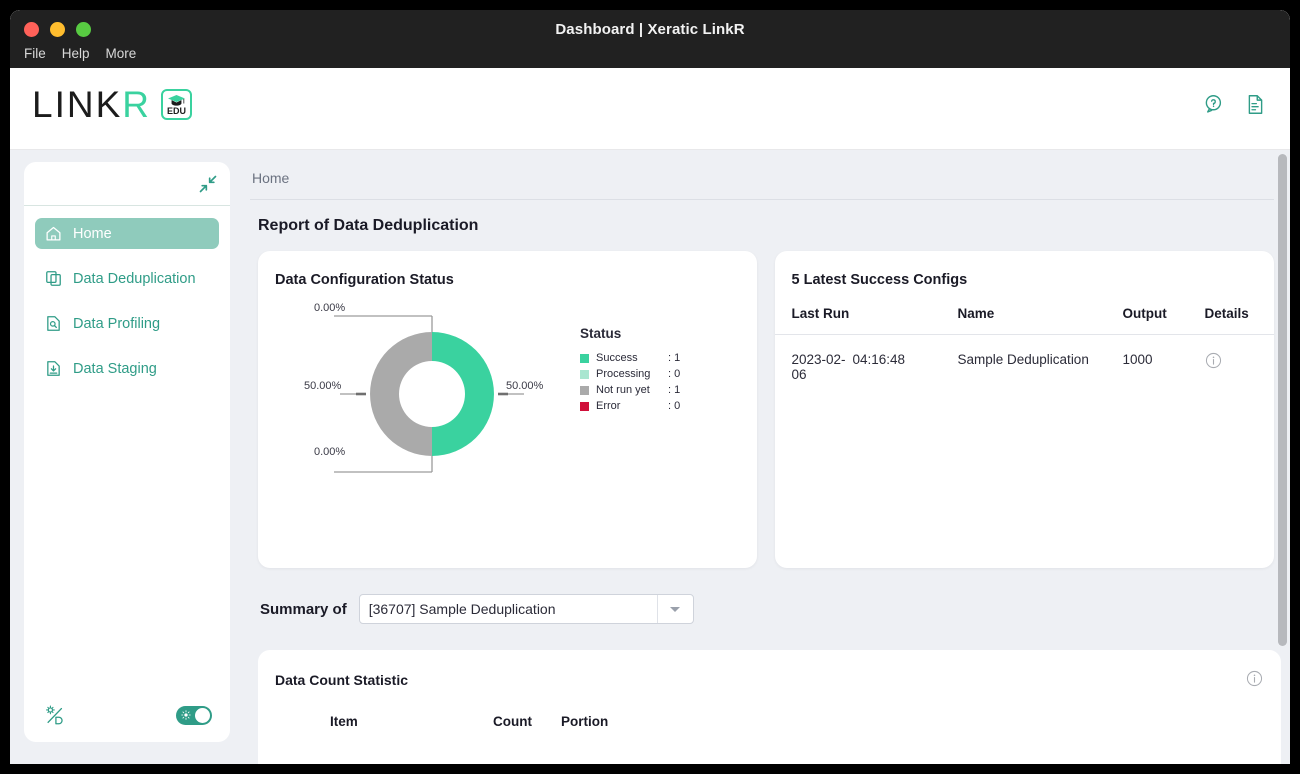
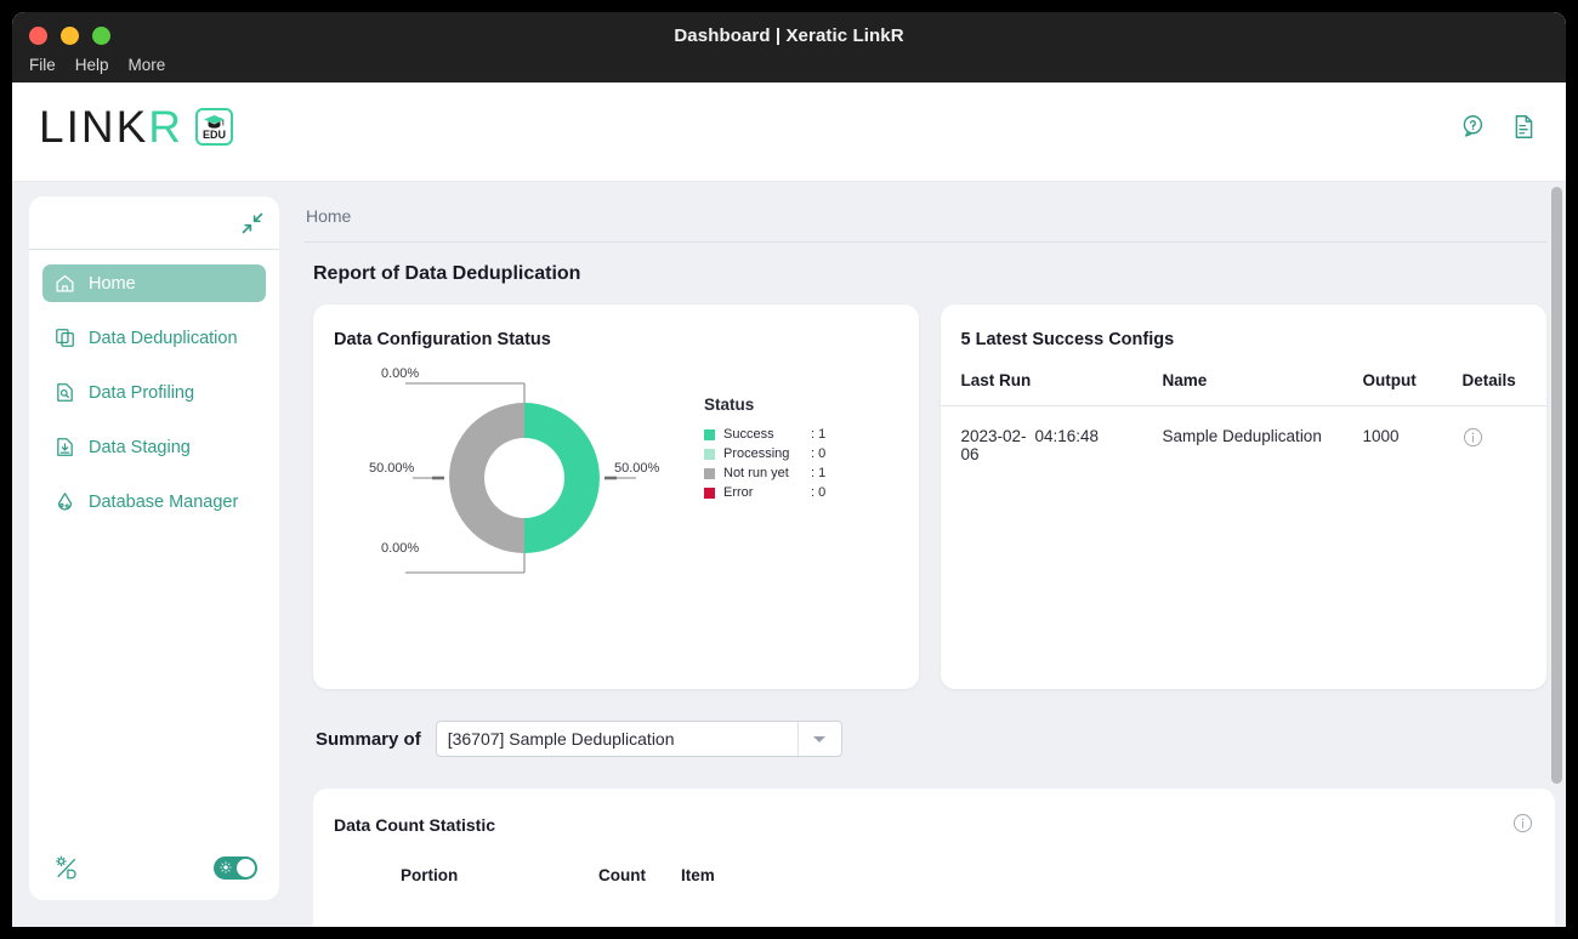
  Dashboard | Xeratic LinkR
  File
  Help
  More
  LINKR
  EDU
  Home
  Data Deduplication
  Data Profiling
  Data Staging
+ Database Manager
  Home
  Report of Data Deduplication
  Data Configuration Status
  0.00%
  50.00%
  50.00%
  0.00%
  Status
  Success
  : 1
  Processing
  : 0
  Not run yet
  : 1
  Error
  : 0
  5 Latest Success Configs
  Last Run		Name	Output	Details
  2023-02-06	04:16:48	Sample Deduplication	1000
  Summary of
  [36707] Sample Deduplication
  Data Count Statistic
- Item
+ Portion
  Count
- Portion
+ Item
